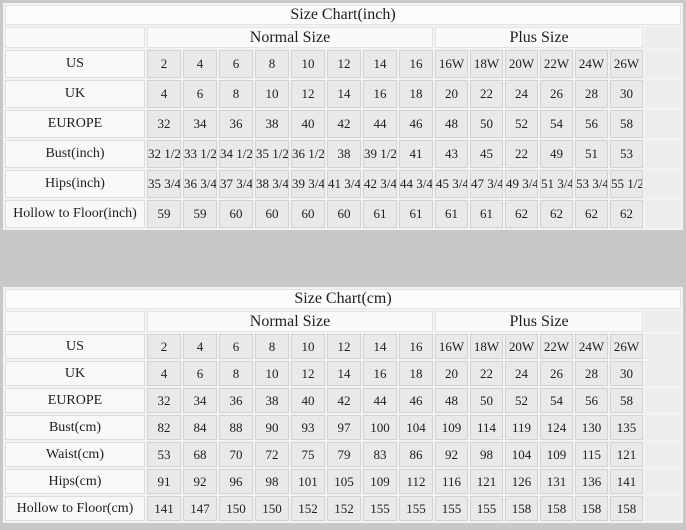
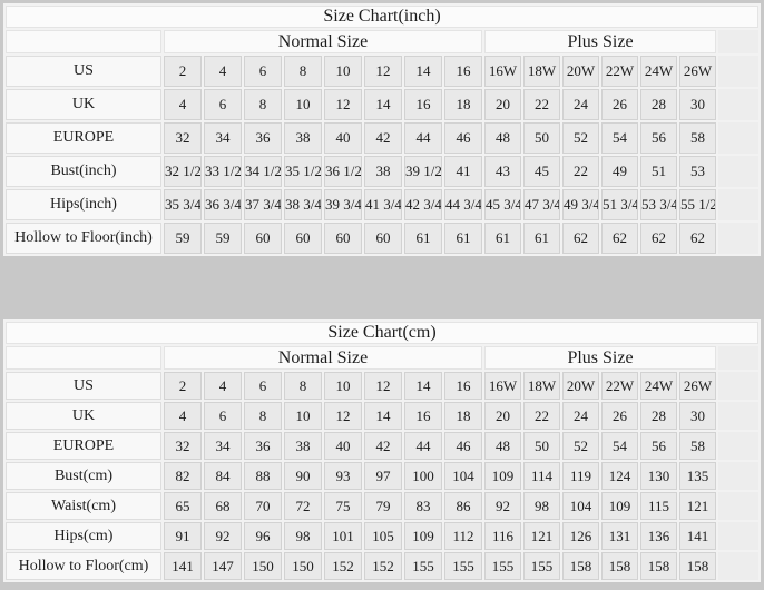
  Size Chart(inch)
  	Normal Size	Plus Size
  US	2	4	6	8	10	12	14	16	16W	18W	20W	22W	24W	26W
  UK	4	6	8	10	12	14	16	18	20	22	24	26	28	30
  EUROPE	32	34	36	38	40	42	44	46	48	50	52	54	56	58
  Bust(inch)	32 1/2	33 1/2	34 1/2	35 1/2	36 1/2	38	39 1/2	41	43	45	22	49	51	53
  Hips(inch)	35 3/4	36 3/4	37 3/4	38 3/4	39 3/4	41 3/4	42 3/4	44 3/4	45 3/4	47 3/4	49 3/4	51 3/4	53 3/4	55 1/2
  Hollow to Floor(inch)	59	59	60	60	60	60	61	61	61	61	62	62	62	62
  Size Chart(cm)
  	Normal Size	Plus Size
  US	2	4	6	8	10	12	14	16	16W	18W	20W	22W	24W	26W
  UK	4	6	8	10	12	14	16	18	20	22	24	26	28	30
  EUROPE	32	34	36	38	40	42	44	46	48	50	52	54	56	58
  Bust(cm)	82	84	88	90	93	97	100	104	109	114	119	124	130	135
- Waist(cm)	53	68	70	72	75	79	83	86	92	98	104	109	115	121
+ Waist(cm)	65	68	70	72	75	79	83	86	92	98	104	109	115	121
  Hips(cm)	91	92	96	98	101	105	109	112	116	121	126	131	136	141
  Hollow to Floor(cm)	141	147	150	150	152	152	155	155	155	155	158	158	158	158
